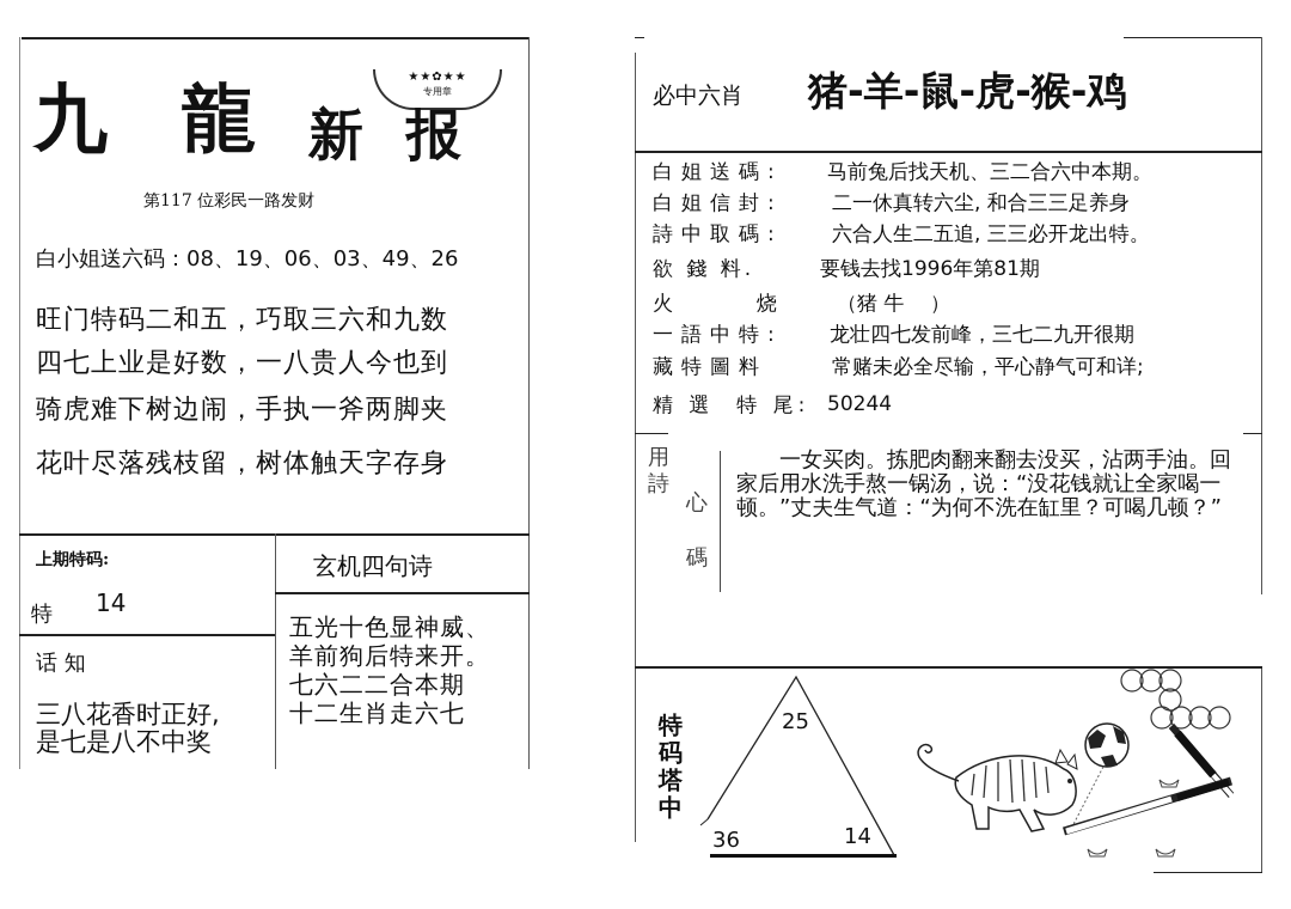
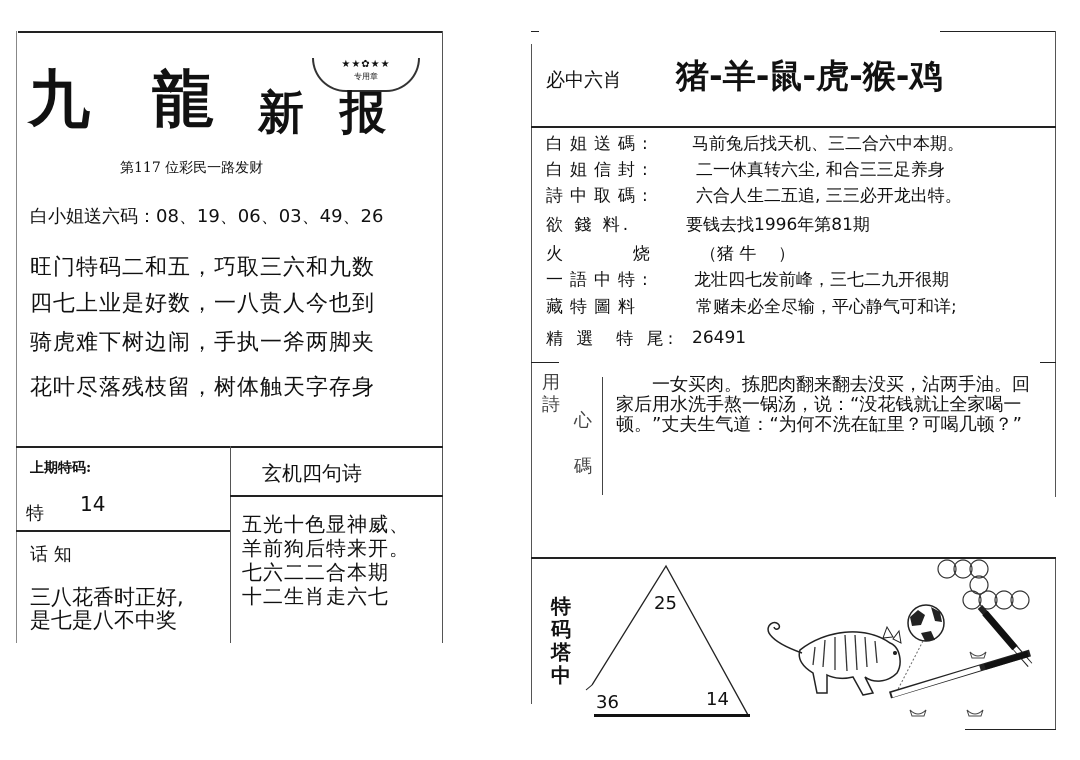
  九
  龍
  新
  ★★✿★★
  专用章
  报
  第117 位彩民一路发财
  白小姐送六码：08、19、06、03、49、26
  旺门特码二和五，巧取三六和九数
  四七上业是好数，一八贵人今也到
  骑虎难下树边闹，手执一斧两脚夹
  花叶尽落残枝留，树体触天字存身
  上期特码:
  特
  14
  话 知
  三八花香时正好,
  是七是八不中奖
  玄机四句诗
  五光十色显神威、
  羊前狗后特来开。
  七六二二合本期
  十二生肖走六七
  必中六肖
  猪-羊-鼠-虎-猴-鸡
  白姐送碼:
  马前兔后找天机、三二合六中本期。
  白姐信封:
  二一休真转六尘, 和合三三足养身
  詩中取碼:
  六合人生二五追, 三三必开龙出特。
  欲 錢 料.
  要钱去找1996年第81期
  火 烧
  （猪 牛 ）
  一語中特:
  龙壮四七发前峰，三七二九开很期
  藏特圖料
  常赌未必全尽输，平心静气可和详;
  精 選 特 尾:
- 50244
+ 26491
  用詩
  心碼
  一女买肉。拣肥肉翻来翻去没买，沾两手油。回家后用水洗手熬一锅汤，说：“没花钱就让全家喝一顿。”丈夫生气道：“为何不洗在缸里？可喝几顿？”
  特码塔中
  25
  36
  14
